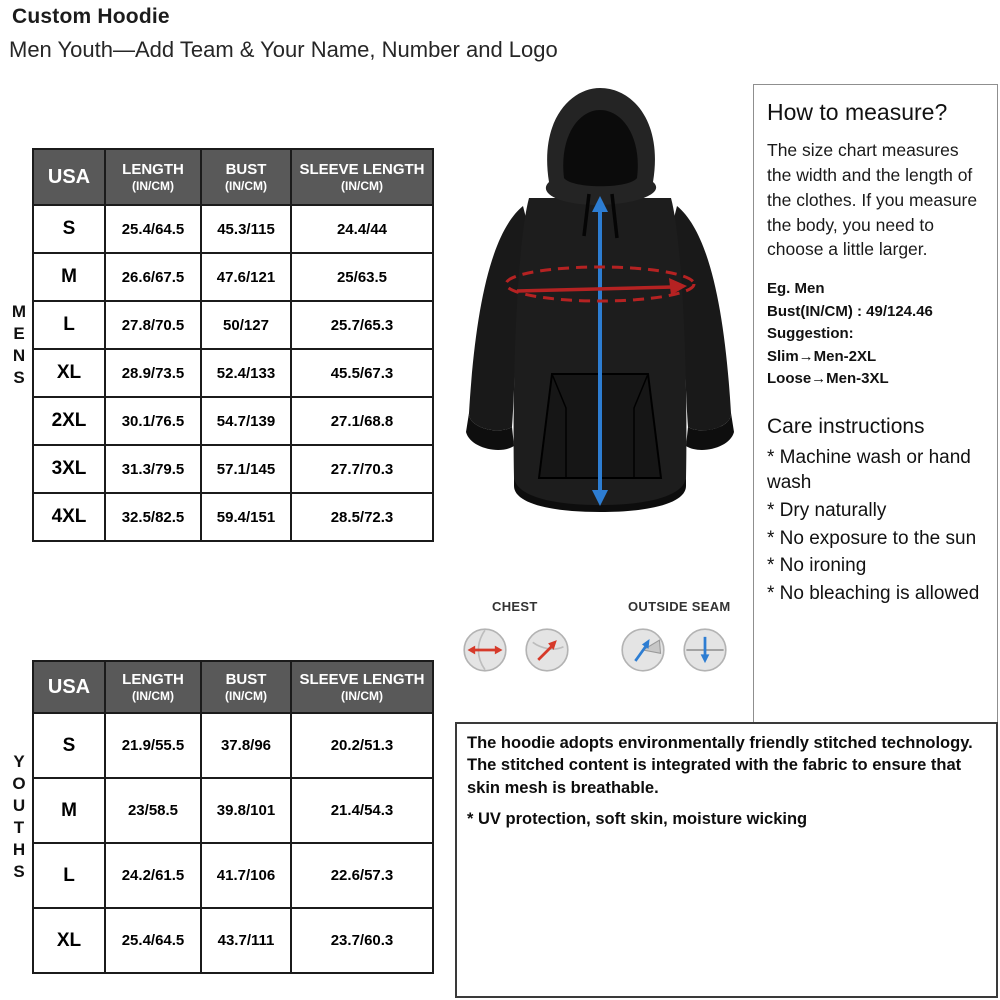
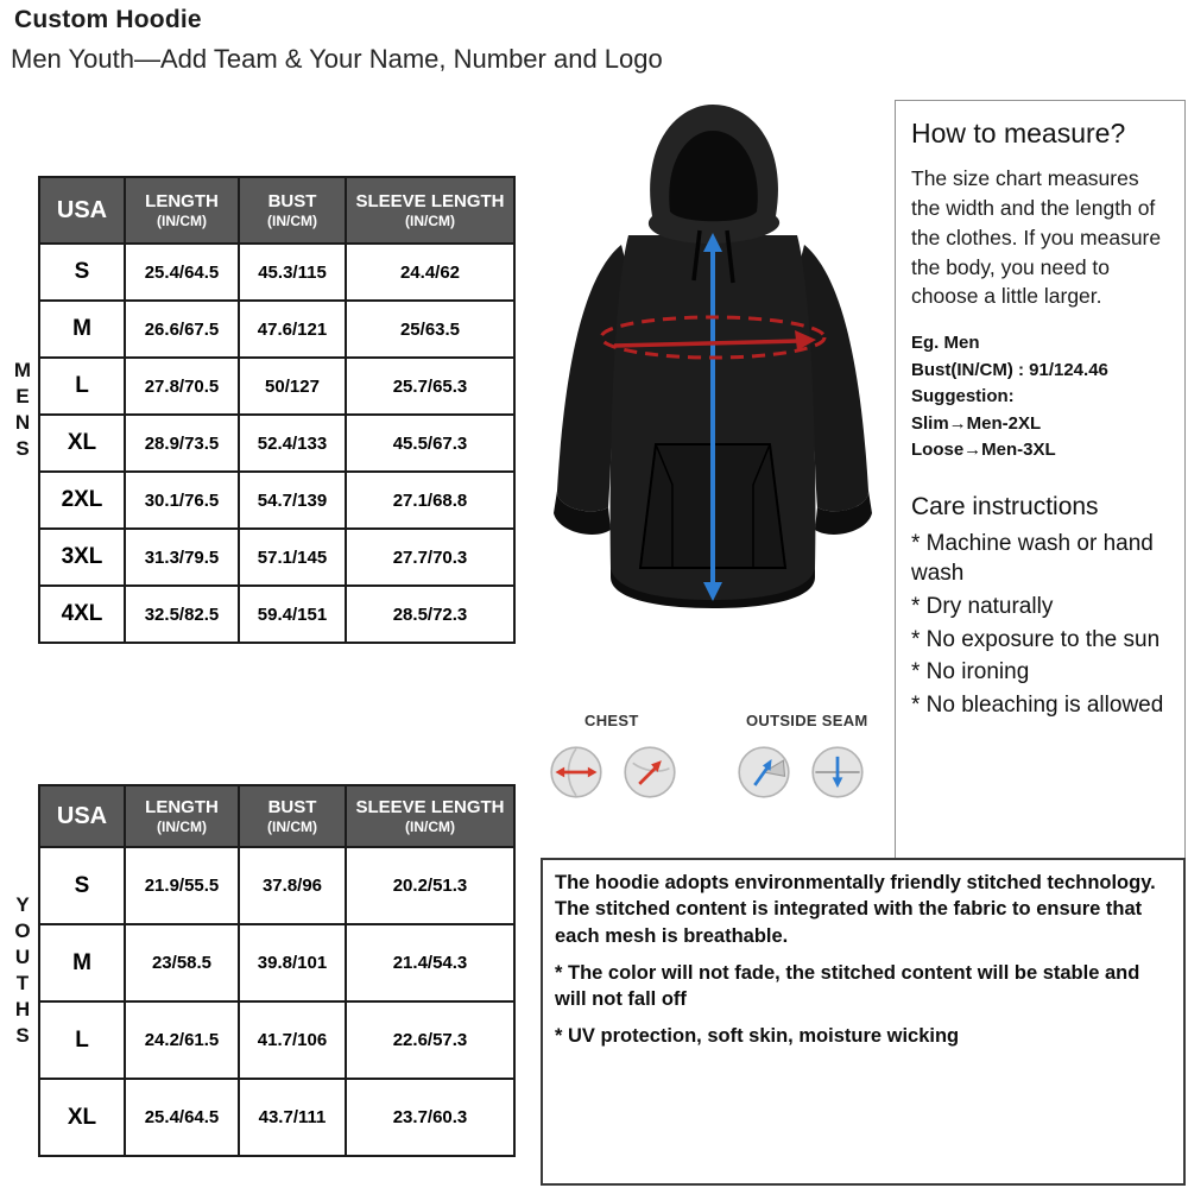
  Custom Hoodie
  Men Youth—Add Team & Your Name, Number and Logo
  M
  E
  N
  S
  USA	LENGTH (IN/CM)	BUST (IN/CM)	SLEEVE LENGTH (IN/CM)
- S	25.4/64.5	45.3/115	24.4/44
+ S	25.4/64.5	45.3/115	24.4/62
  M	26.6/67.5	47.6/121	25/63.5
  L	27.8/70.5	50/127	25.7/65.3
  XL	28.9/73.5	52.4/133	45.5/67.3
  2XL	30.1/76.5	54.7/139	27.1/68.8
  3XL	31.3/79.5	57.1/145	27.7/70.3
  4XL	32.5/82.5	59.4/151	28.5/72.3
  Y
  O
  U
  T
  H
  S
  USA	LENGTH (IN/CM)	BUST (IN/CM)	SLEEVE LENGTH (IN/CM)
  S	21.9/55.5	37.8/96	20.2/51.3
  M	23/58.5	39.8/101	21.4/54.3
  L	24.2/61.5	41.7/106	22.6/57.3
  XL	25.4/64.5	43.7/111	23.7/60.3
  CHEST
  OUTSIDE SEAM
  How to measure?
  The size chart measures the width and the length of the clothes. If you measure the body, you need to choose a little larger.
  Eg. Men
- Bust(IN/CM) : 49/124.46
+ Bust(IN/CM) : 91/124.46
  Suggestion:
  Slim→Men-2XL
  Loose→Men-3XL
  Care instructions
  * Machine wash or hand wash
  * Dry naturally
  * No exposure to the sun
  * No ironing
  * No bleaching is allowed
- The hoodie adopts environmentally friendly stitched technology. The stitched content is integrated with the fabric to ensure that skin mesh is breathable.
+ The hoodie adopts environmentally friendly stitched technology. The stitched content is integrated with the fabric to ensure that each mesh is breathable.
+ * The color will not fade, the stitched content will be stable and will not fall off
  * UV protection, soft skin, moisture wicking
